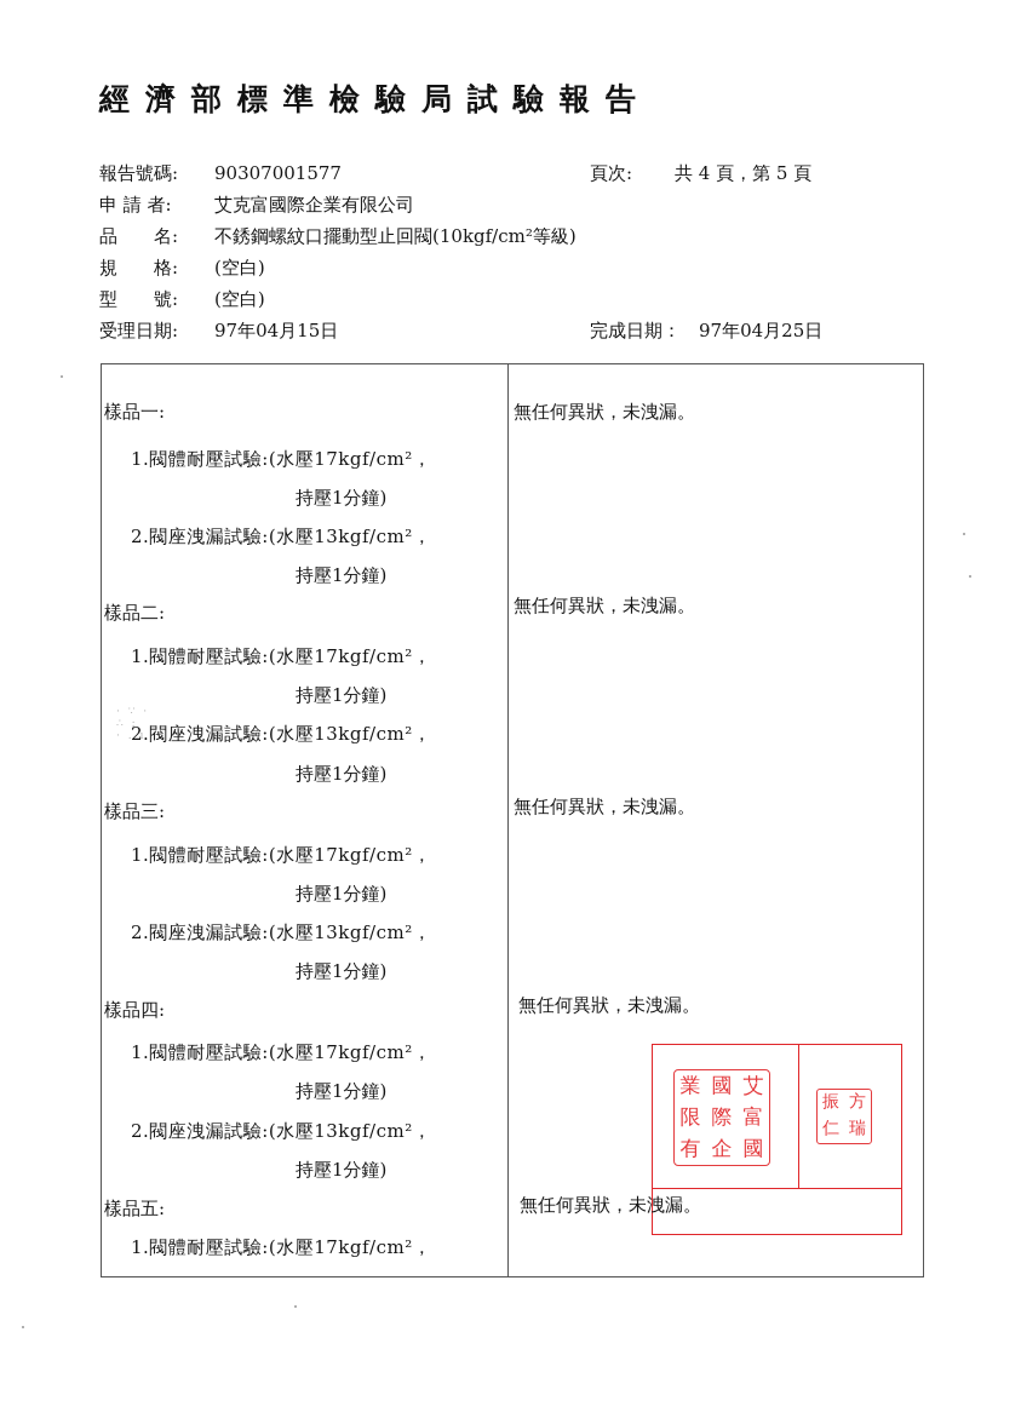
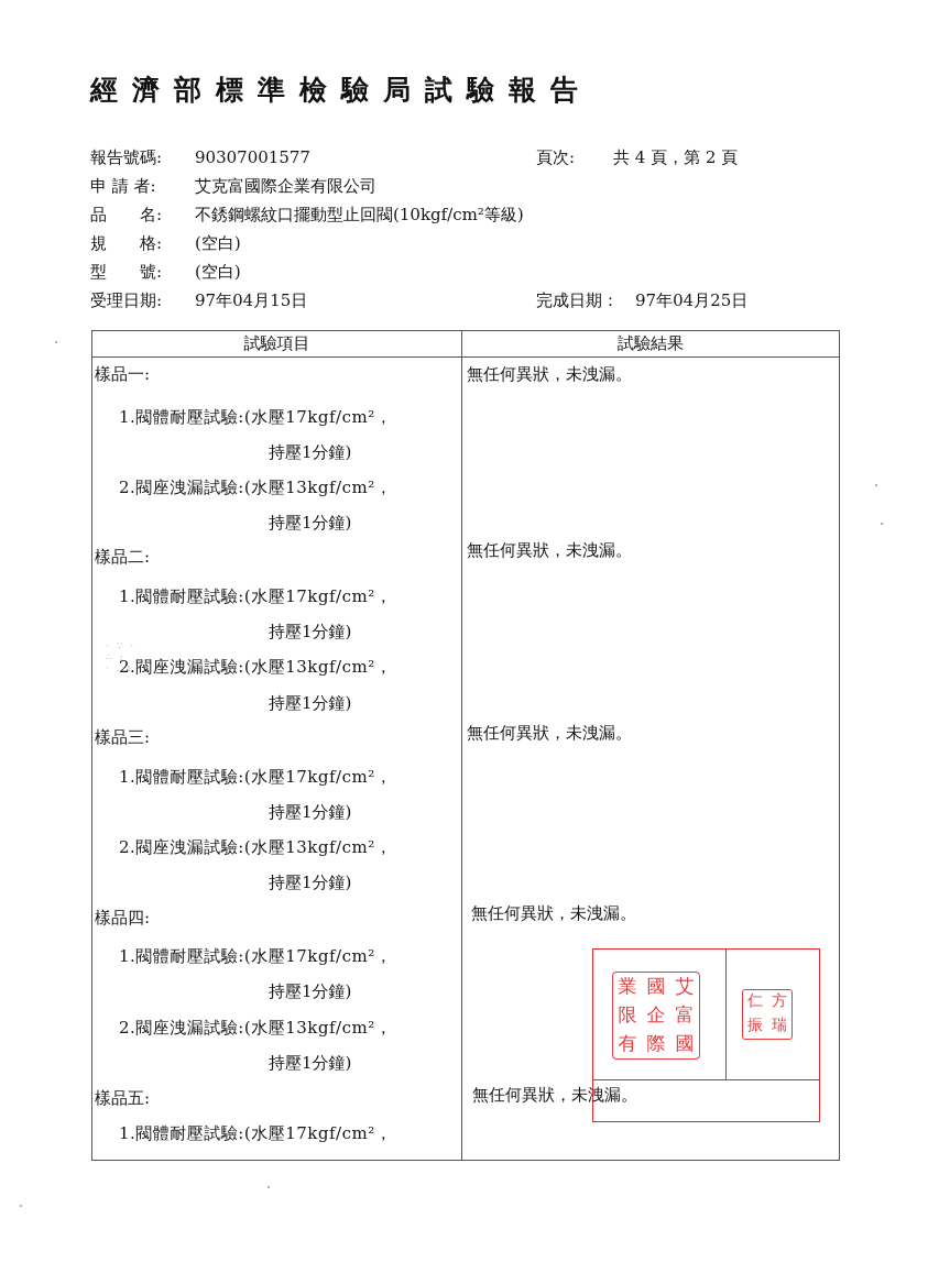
  經濟部標準檢驗局試驗報告
  報告號碼: 90307001577
- 頁次: 共 4 頁，第 5 頁
+ 頁次: 共 4 頁，第 2 頁
  申 請 者: 艾克富國際企業有限公司
  品 名: 不銹鋼螺紋口擺動型止回閥(10kgf/cm²等級)
  規 格: (空白)
  型 號: (空白)
  受理日期: 97年04月15日
  完成日期： 97年04月25日
+ 試驗項目
+ 試驗結果
  樣品一:
  無任何異狀，未洩漏。
  1.閥體耐壓試驗:(水壓17kgf/cm²，
  持壓1分鐘)
  2.閥座洩漏試驗:(水壓13kgf/cm²，
  持壓1分鐘)
  樣品二:
  無任何異狀，未洩漏。
  1.閥體耐壓試驗:(水壓17kgf/cm²，
  持壓1分鐘)
  2.閥座洩漏試驗:(水壓13kgf/cm²，
  持壓1分鐘)
  樣品三:
  無任何異狀，未洩漏。
  1.閥體耐壓試驗:(水壓17kgf/cm²，
  持壓1分鐘)
  2.閥座洩漏試驗:(水壓13kgf/cm²，
  持壓1分鐘)
  樣品四:
  無任何異狀，未洩漏。
  1.閥體耐壓試驗:(水壓17kgf/cm²，
  持壓1分鐘)
  2.閥座洩漏試驗:(水壓13kgf/cm²，
  持壓1分鐘)
  樣品五:
  無任何異狀，未洩漏。
  1.閥體耐壓試驗:(水壓17kgf/cm²，
  業
  國
  艾
  限
- 際
+ 企
  富
  有
- 企
+ 際
  國
- 振
+ 仁
  方
- 仁
+ 振
  瑞
  · ∵ ·
  ∴ :
  · . ı
